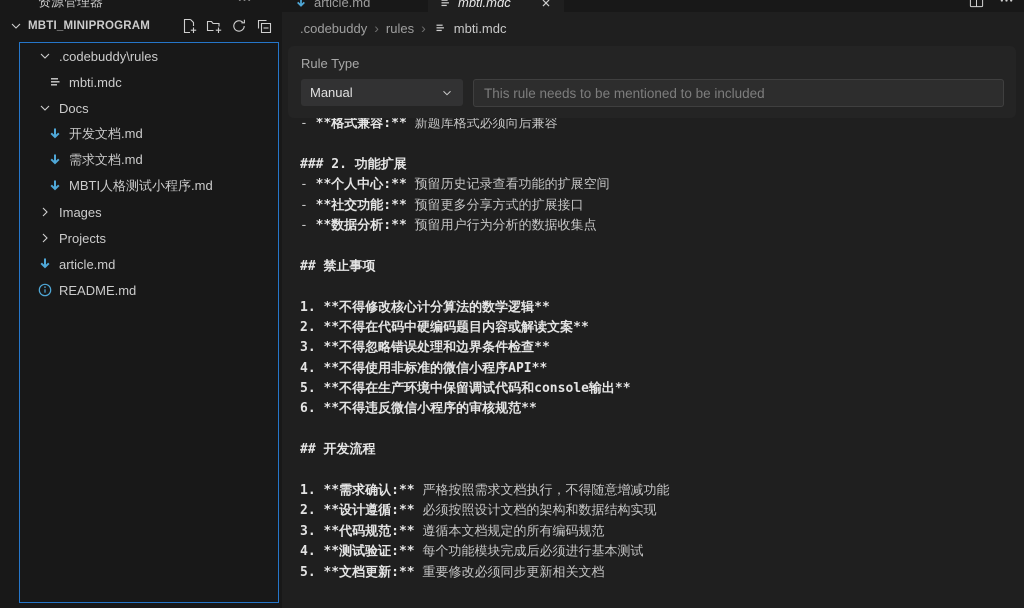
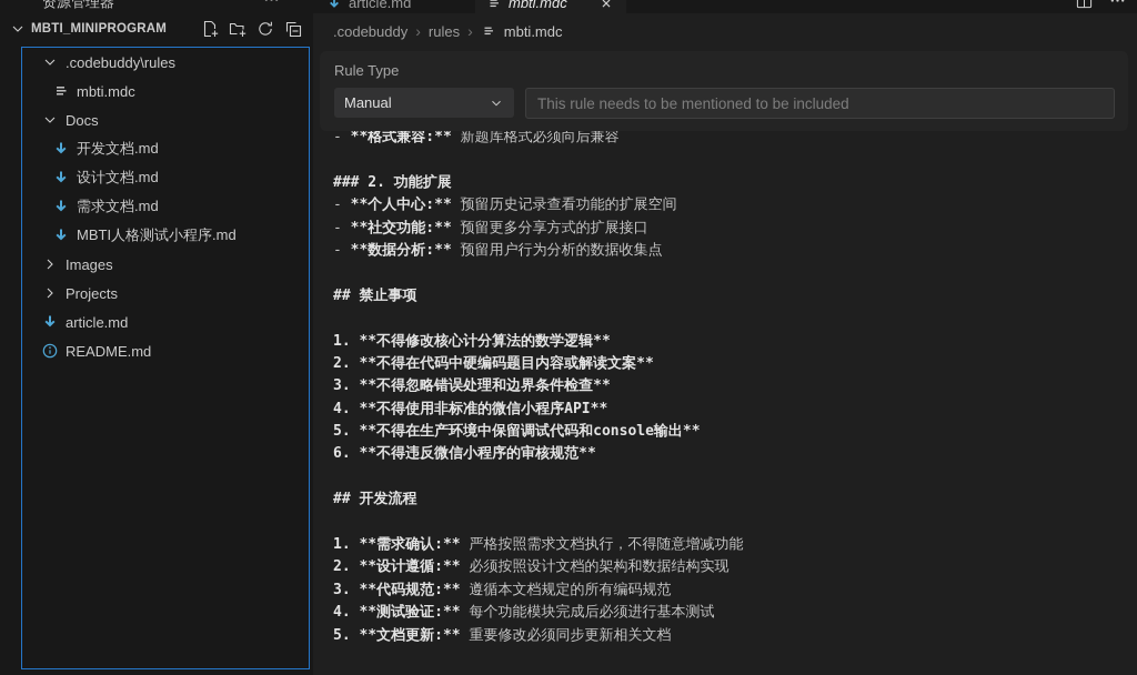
  资源管理器
  MBTI_MINIPROGRAM
  .codebuddy\rules
  mbti.mdc
  Docs
  开发文档.md
+ 设计文档.md
  需求文档.md
  MBTI人格测试小程序.md
  Images
  Projects
  article.md
  README.md
  article.md
  mbti.mdc
  .codebuddy
  ›
  rules
  ›
  mbti.mdc
  Rule Type
  Manual
  This rule needs to be mentioned to be included
  - **格式兼容:** 新题库格式必须向后兼容
  ### 2. 功能扩展
  - **个人中心:** 预留历史记录查看功能的扩展空间
  - **社交功能:** 预留更多分享方式的扩展接口
  - **数据分析:** 预留用户行为分析的数据收集点
  ## 禁止事项
  1. **不得修改核心计分算法的数学逻辑**
  2. **不得在代码中硬编码题目内容或解读文案**
  3. **不得忽略错误处理和边界条件检查**
  4. **不得使用非标准的微信小程序API**
  5. **不得在生产环境中保留调试代码和console输出**
  6. **不得违反微信小程序的审核规范**
  ## 开发流程
  1. **需求确认:** 严格按照需求文档执行，不得随意增减功能
  2. **设计遵循:** 必须按照设计文档的架构和数据结构实现
  3. **代码规范:** 遵循本文档规定的所有编码规范
  4. **测试验证:** 每个功能模块完成后必须进行基本测试
  5. **文档更新:** 重要修改必须同步更新相关文档
